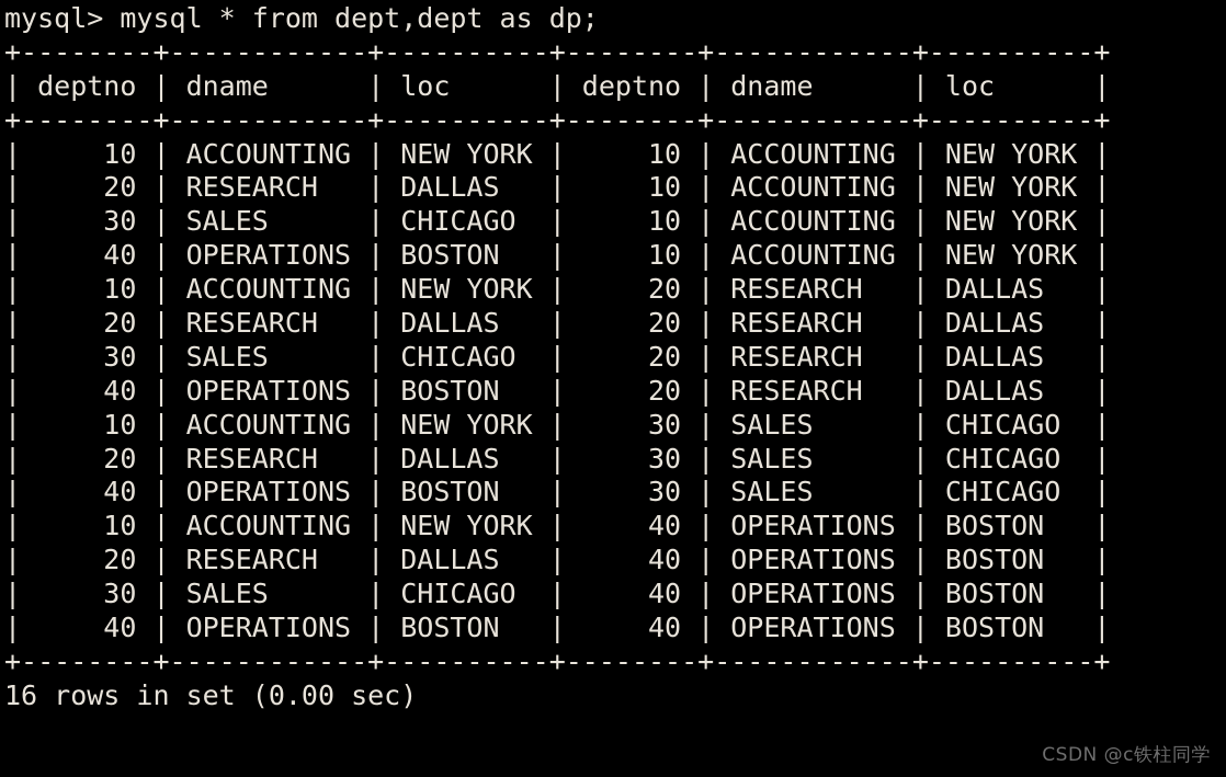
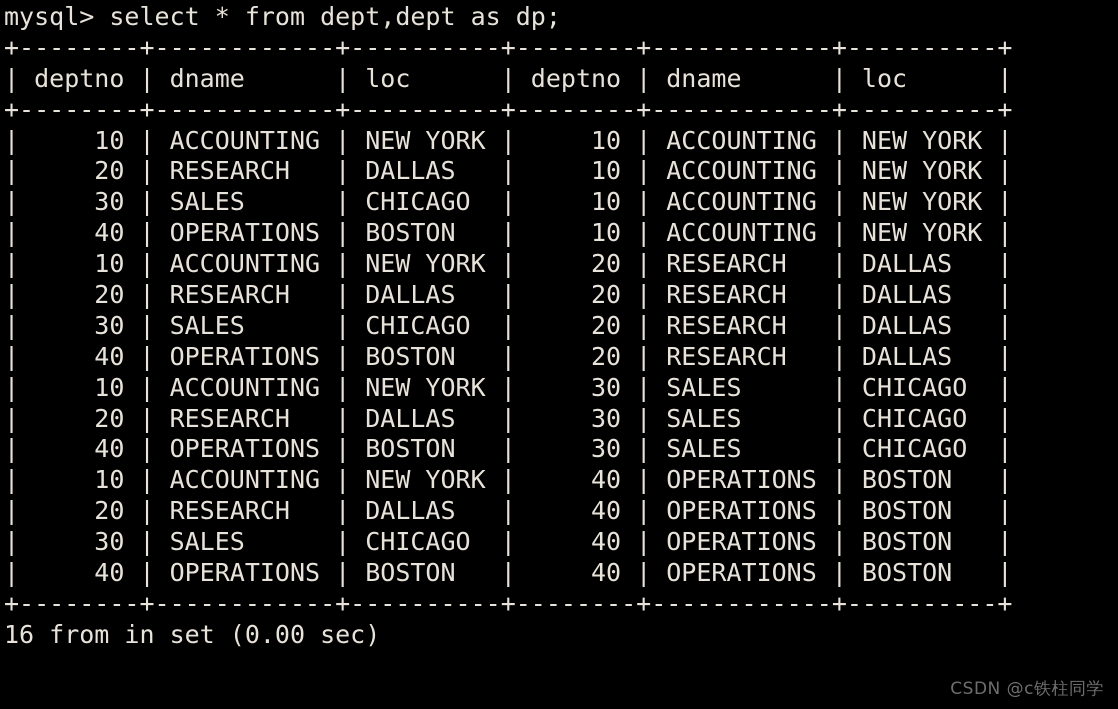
- mysql> mysql * from dept,dept as dp;
+ mysql> select * from dept,dept as dp;
  +--------+------------+----------+--------+------------+----------+
  | deptno | dname | loc | deptno | dname | loc |
  +--------+------------+----------+--------+------------+----------+
  | 10 | ACCOUNTING | NEW YORK | 10 | ACCOUNTING | NEW YORK |
  | 20 | RESEARCH | DALLAS | 10 | ACCOUNTING | NEW YORK |
  | 30 | SALES | CHICAGO | 10 | ACCOUNTING | NEW YORK |
  | 40 | OPERATIONS | BOSTON | 10 | ACCOUNTING | NEW YORK |
  | 10 | ACCOUNTING | NEW YORK | 20 | RESEARCH | DALLAS |
  | 20 | RESEARCH | DALLAS | 20 | RESEARCH | DALLAS |
  | 30 | SALES | CHICAGO | 20 | RESEARCH | DALLAS |
  | 40 | OPERATIONS | BOSTON | 20 | RESEARCH | DALLAS |
  | 10 | ACCOUNTING | NEW YORK | 30 | SALES | CHICAGO |
  | 20 | RESEARCH | DALLAS | 30 | SALES | CHICAGO |
  | 40 | OPERATIONS | BOSTON | 30 | SALES | CHICAGO |
  | 10 | ACCOUNTING | NEW YORK | 40 | OPERATIONS | BOSTON |
  | 20 | RESEARCH | DALLAS | 40 | OPERATIONS | BOSTON |
  | 30 | SALES | CHICAGO | 40 | OPERATIONS | BOSTON |
  | 40 | OPERATIONS | BOSTON | 40 | OPERATIONS | BOSTON |
  +--------+------------+----------+--------+------------+----------+
- 16 rows in set (0.00 sec)
+ 16 from in set (0.00 sec)
  CSDN @c铁柱同学
